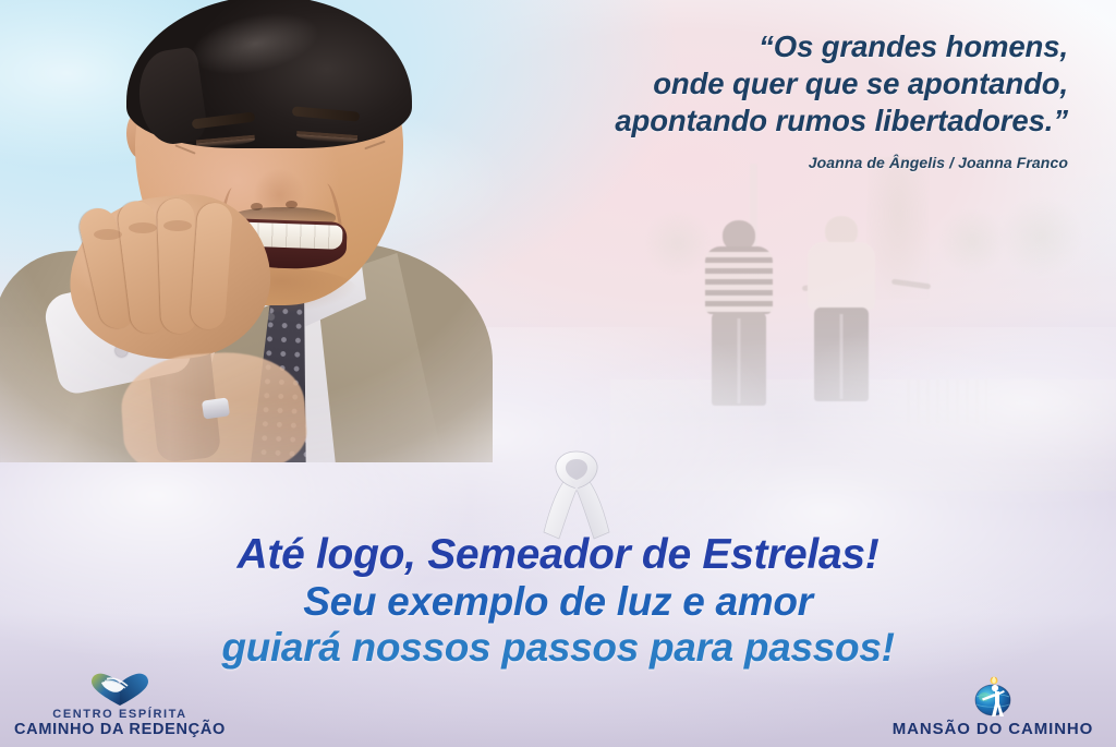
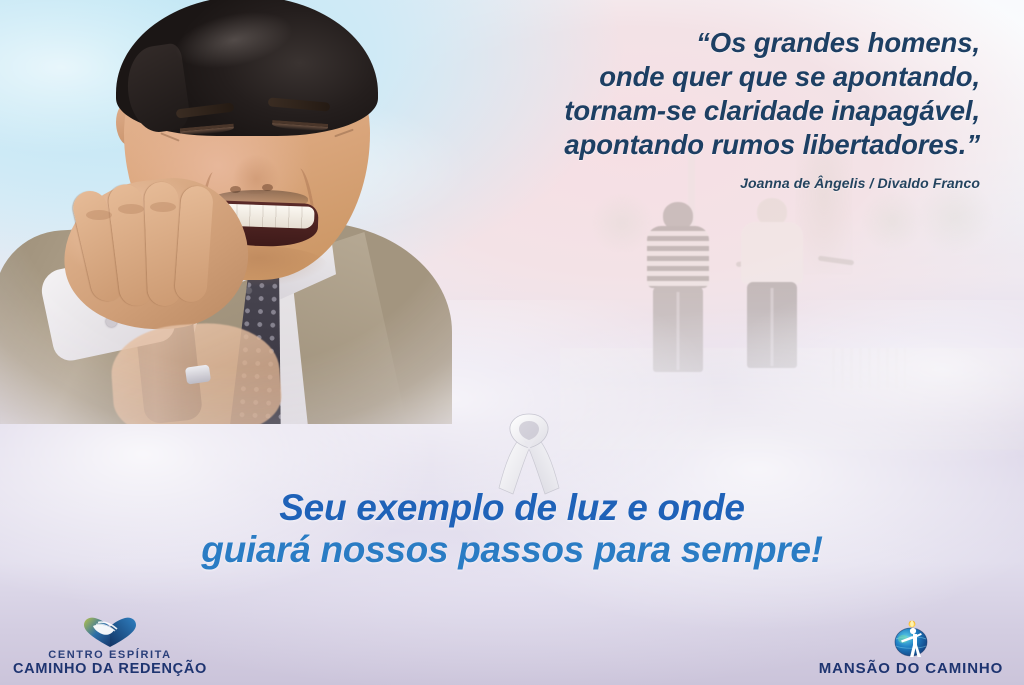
  “Os grandes homens,
  onde quer que se apontando,
+ tornam-se claridade inapagável,
  apontando rumos libertadores.”
- Joanna de Ângelis / Joanna Franco
+ Joanna de Ângelis / Divaldo Franco
- Até logo, Semeador de Estrelas!
- Seu exemplo de luz e amor
+ Seu exemplo de luz e onde
- guiará nossos passos para passos!
+ guiará nossos passos para sempre!
  CENTRO ESPÍRITA
  CAMINHO DA REDENÇÃO
  MANSÃO DO CAMINHO
